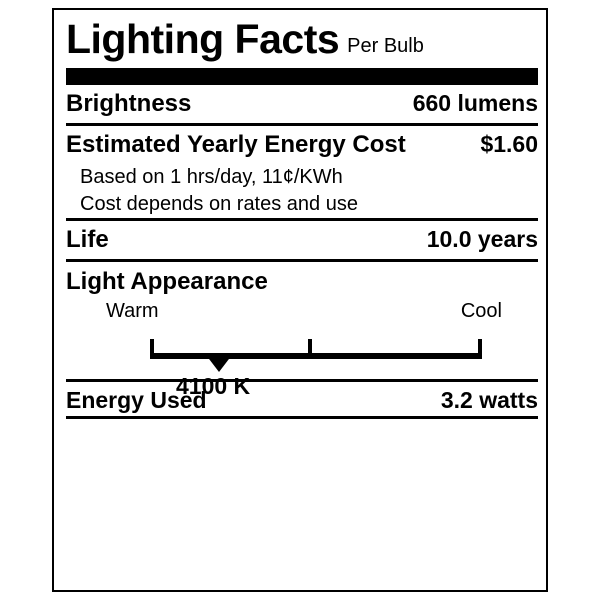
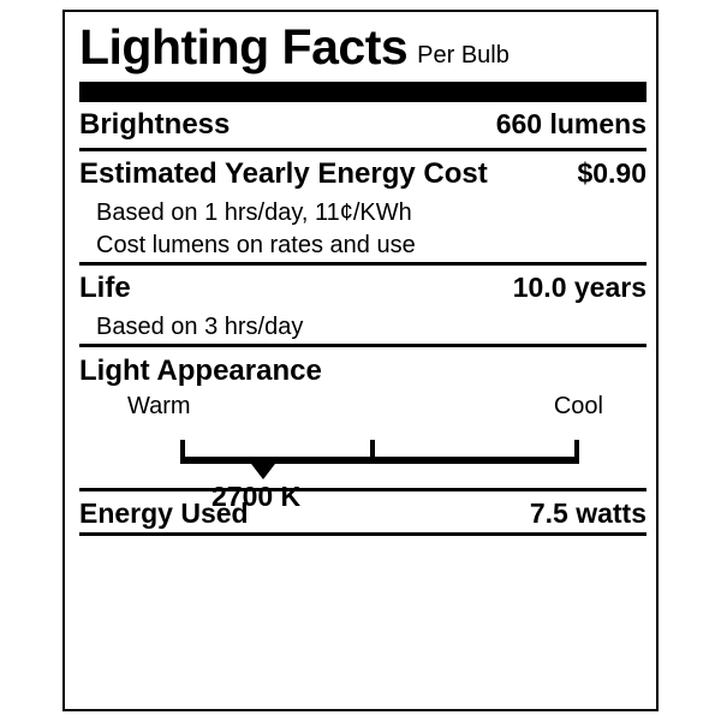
  Lighting Facts
  Per Bulb
  Brightness
  660 lumens
  Estimated Yearly Energy Cost
- $1.60
+ $0.90
  Based on 1 hrs/day, 11¢/KWh
- Cost depends on rates and use
+ Cost lumens on rates and use
  Life
  10.0 years
+ Based on 3 hrs/day
  Light Appearance
  Warm
  Cool
- 4100 K
+ 2700 K
  Energy Used
- 3.2 watts
+ 7.5 watts
